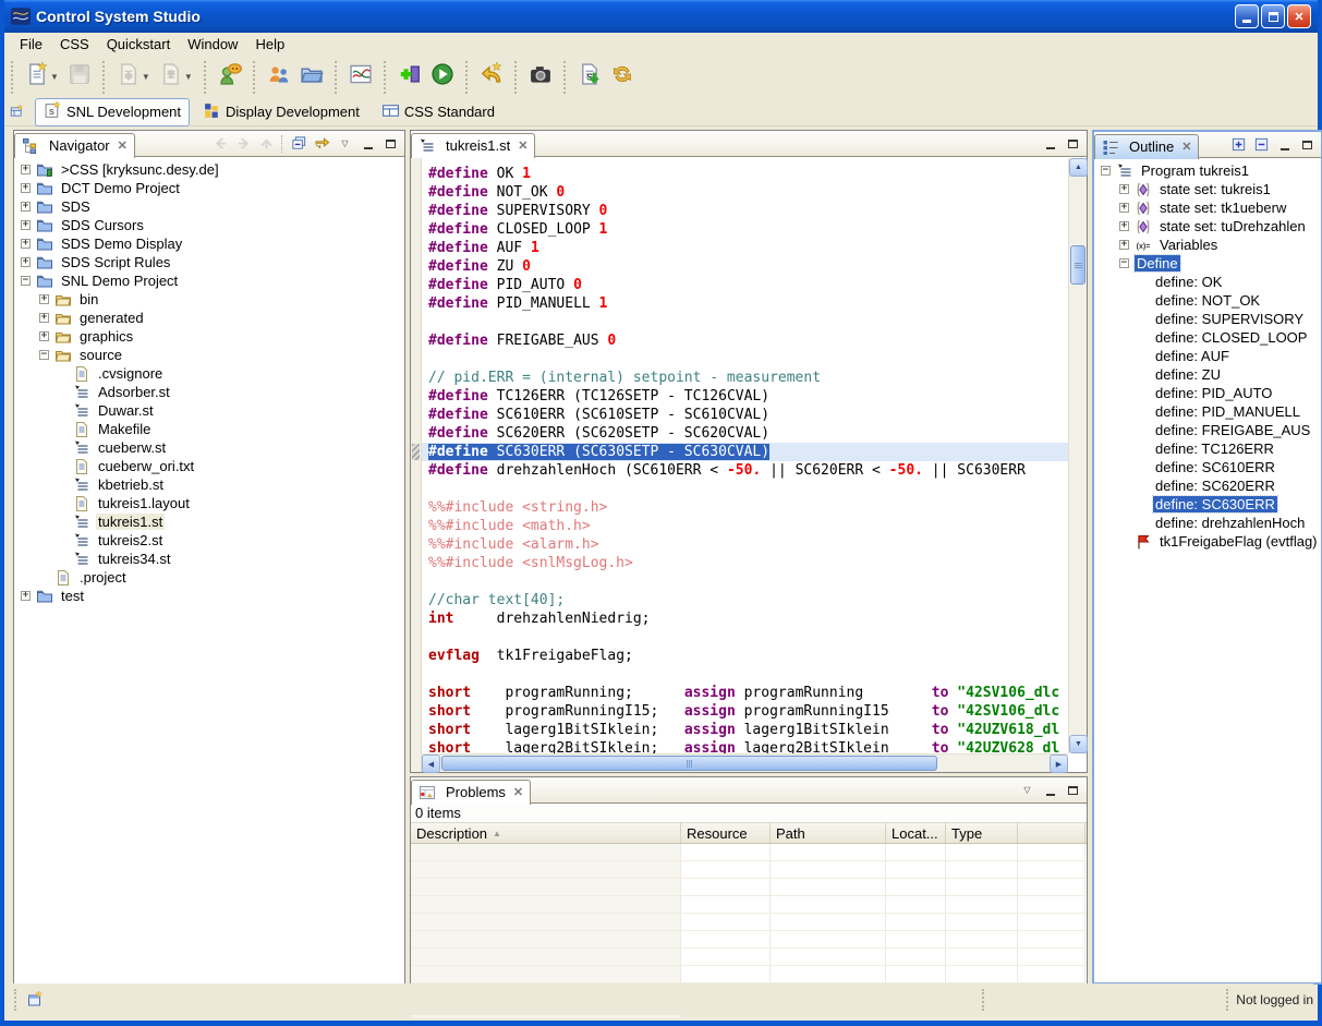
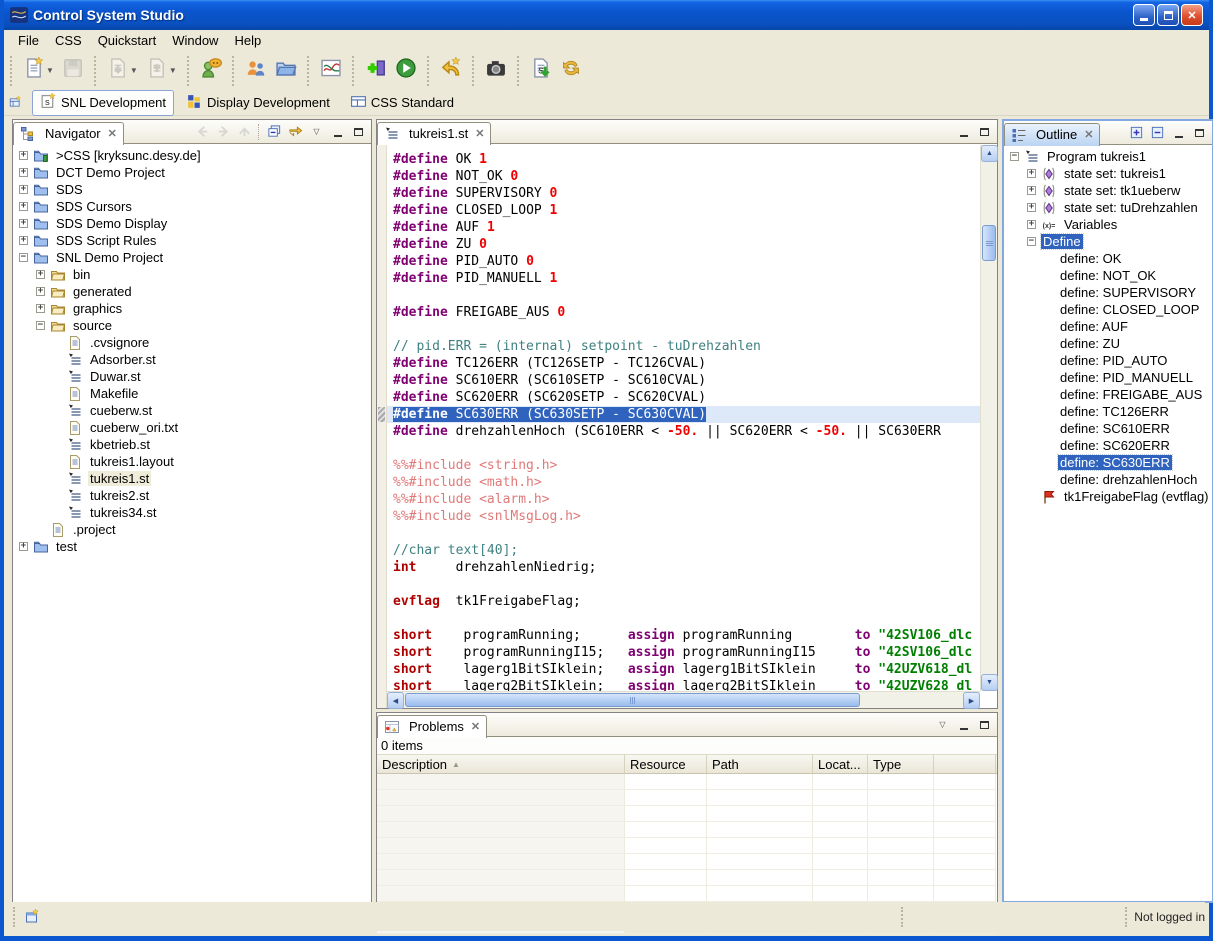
  Control System Studio
  ✕
  File
  CSS
  Quickstart
  Window
  Help
  ▼
  ▼
  ▼
  s
  s
  SNL Development
  Display Development
  CSS Standard
  Navigator
  ✕
  ▽
  +
  >CSS [kryksunc.desy.de]
  +
  DCT Demo Project
  +
  SDS
  +
  SDS Cursors
  +
  SDS Demo Display
  +
  SDS Script Rules
  −
  SNL Demo Project
  +
  bin
  +
  generated
  +
  graphics
  −
  source
  .cvsignore
  Adsorber.st
  Duwar.st
  Makefile
  cueberw.st
  cueberw_ori.txt
  kbetrieb.st
  tukreis1.layout
  tukreis1.st
  tukreis2.st
  tukreis34.st
  .project
  +
  test
  tukreis1.st
  ✕
  #define OK 1
  #define NOT_OK 0
  #define SUPERVISORY 0
  #define CLOSED_LOOP 1
  #define AUF 1
  #define ZU 0
  #define PID_AUTO 0
  #define PID_MANUELL 1
  #define FREIGABE_AUS 0
- // pid.ERR = (internal) setpoint - measurement
+ // pid.ERR = (internal) setpoint - tuDrehzahlen
  #define TC126ERR (TC126SETP - TC126CVAL)
  #define SC610ERR (SC610SETP - SC610CVAL)
  #define SC620ERR (SC620SETP - SC620CVAL)
  #define SC630ERR (SC630SETP - SC630CVAL)
  #define drehzahlenHoch (SC610ERR < -50. || SC620ERR < -50. || SC630ERR
  %%#include <string.h>
  %%#include <math.h>
  %%#include <alarm.h>
  %%#include <snlMsgLog.h>
  //char text[40];
  int drehzahlenNiedrig;
  evflag tk1FreigabeFlag;
  short programRunning; assign programRunning to "42SV106_dlc
  short programRunningI15; assign programRunningI15 to "42SV106_dlc
  short lagerg1BitSIklein; assign lagerg1BitSIklein to "42UZV618_dl
  short lagerg2BitSIklein; assign lagerg2BitSIklein to "42UZV628_dl
  Problems
  ✕
  ▽
  0 items
  Description
  ▲
  Resource
  Path
  Locat...
  Type
  Outline
  ✕
  −
  Program tukreis1
  +
  state set: tukreis1
  +
  state set: tk1ueberw
  +
  state set: tuDrehzahlen
  +
  Variables
  −
  Define
  define: OK
  define: NOT_OK
  define: SUPERVISORY
  define: CLOSED_LOOP
  define: AUF
  define: ZU
  define: PID_AUTO
  define: PID_MANUELL
  define: FREIGABE_AUS
  define: TC126ERR
  define: SC610ERR
  define: SC620ERR
  define: SC630ERR
  define: drehzahlenHoch
  tk1FreigabeFlag (evtflag)
  Not logged in
